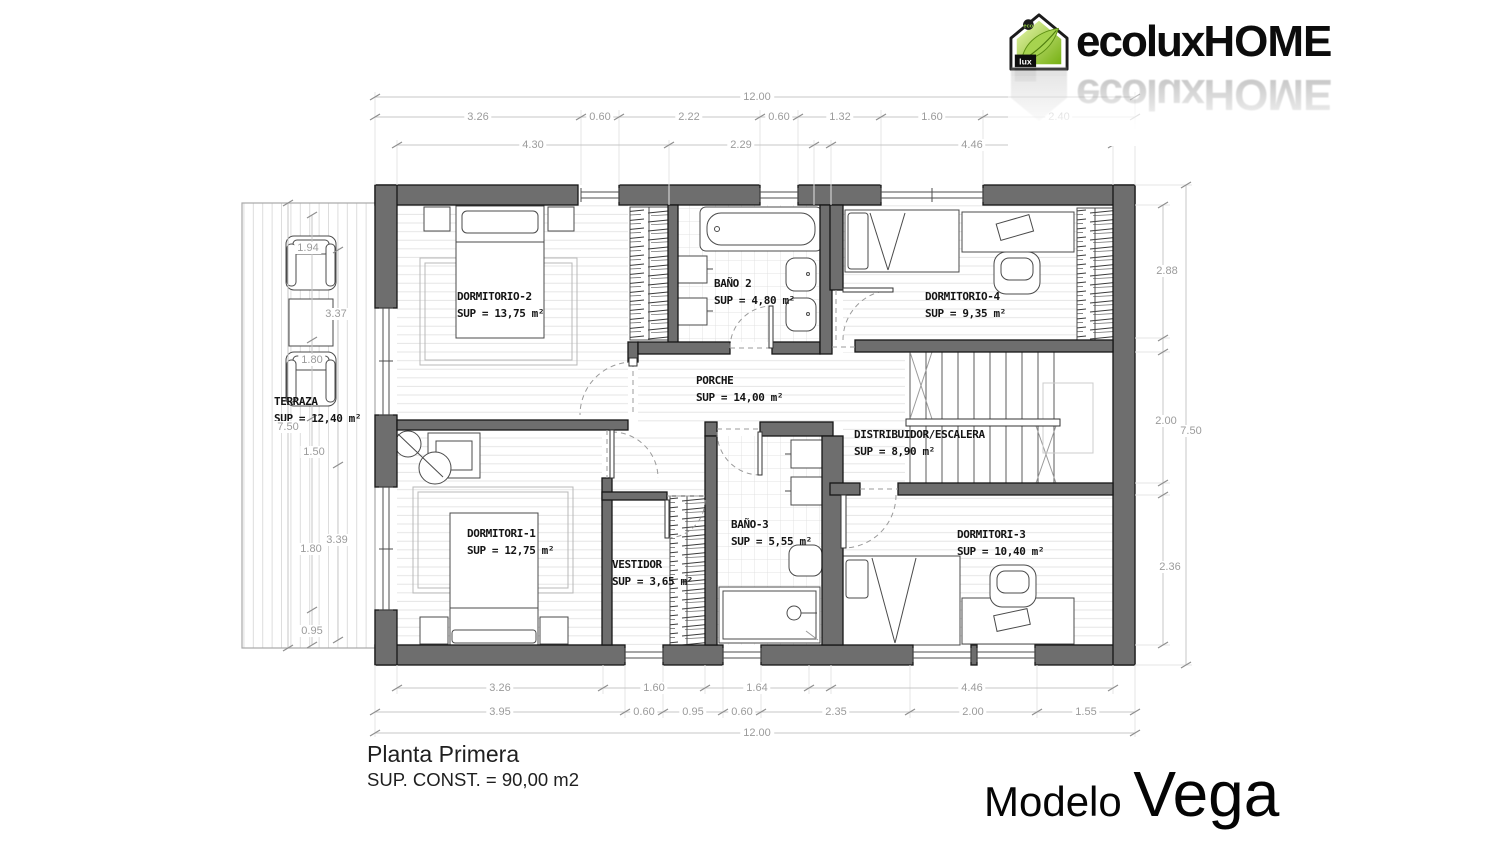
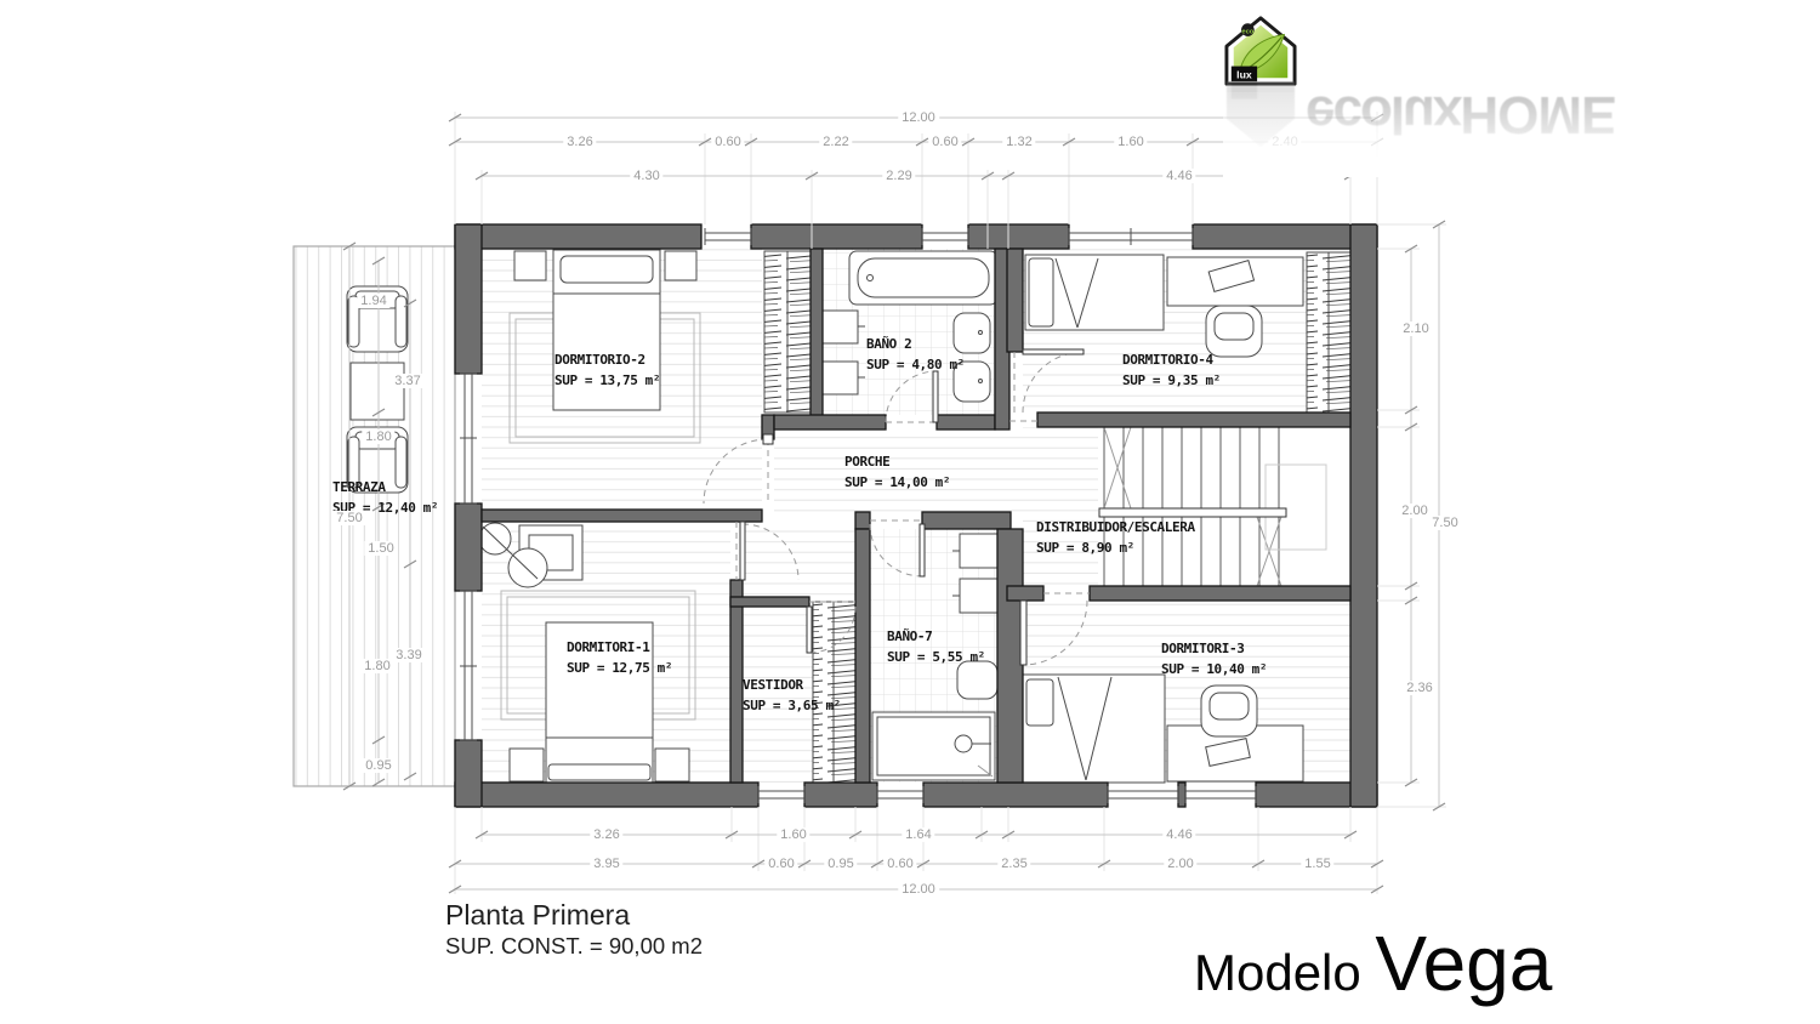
  DORMITORIO-2
  SUP = 13,75 m²
  BAÑO 2
  SUP = 4,80 m²
  DORMITORIO-4
  SUP = 9,35 m²
  TERRAZA
  SUP = 12,40 m²
  PORCHE
  SUP = 14,00 m²
  DISTRIBUIDOR/ESCALERA
  SUP = 8,90 m²
  DORMITORI-1
  SUP = 12,75 m²
  VESTIDOR
  SUP = 3,65 m²
- BAÑO-3
+ BAÑO-7
  SUP = 5,55 m²
  DORMITORI-3
  SUP = 10,40 m²
  12.00
  3.26
  0.60
  2.22
  0.60
  1.32
  1.60
  4.30
  2.29
  4.46
  3.26
  1.60
  1.64
  4.46
  3.95
  0.60
  0.95
  0.60
  2.35
  2.00
  1.55
  12.00
  1.94
  3.37
  1.80
  7.50
  1.50
  3.39
  1.80
  0.95
- 2.88
+ 2.10
  2.00
  7.50
  2.36
  lux
- ecoluxHOME
  Planta Primera
  SUP. CONST. = 90,00 m2
  Modelo Vega
